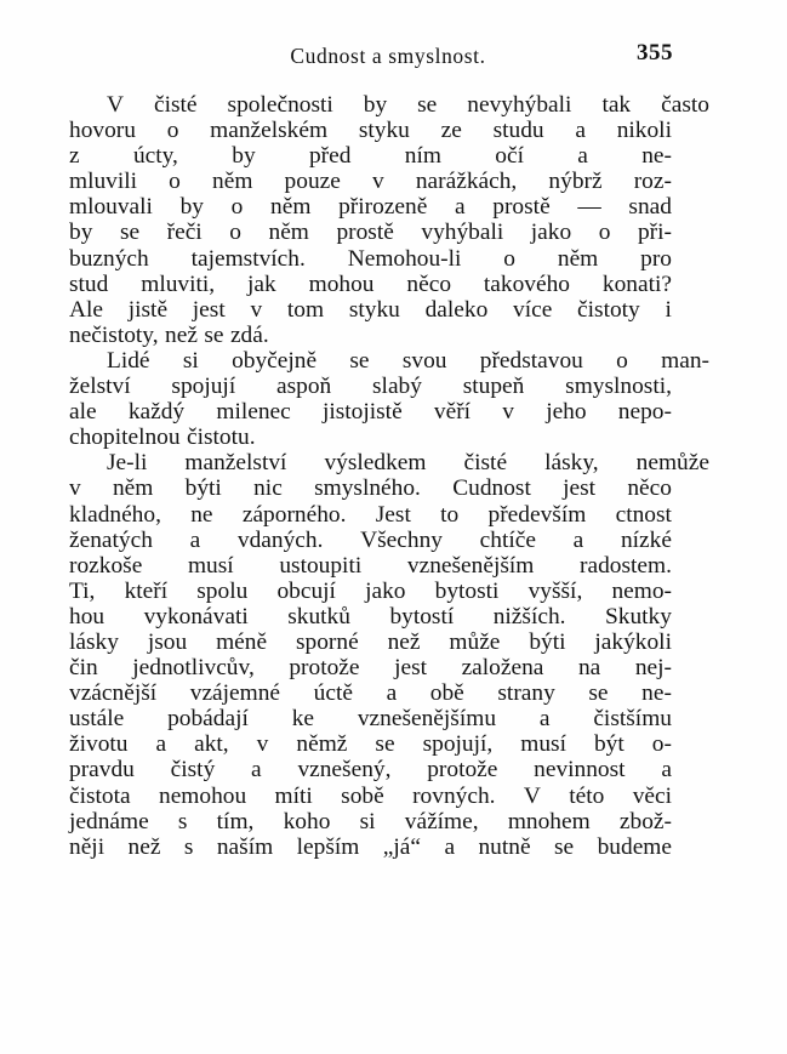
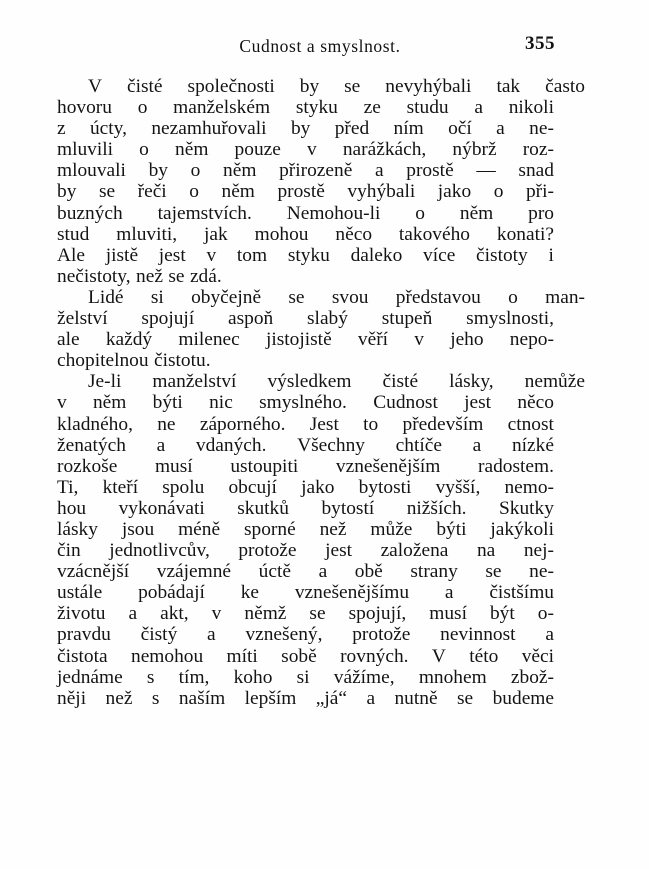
  Cudnost a smyslnost.
  355
  V
  čisté
  společnosti
  by
  se
  nevyhýbali
  tak
  často
  hovoru
  o
  manželském
  styku
  ze
  studu
  a
  nikoli
  z
  úcty,
+ nezamhuřovali
  by
  před
  ním
  očí
  a
  ne-
  mluvili
  o
  něm
  pouze
  v
  narážkách,
  nýbrž
  roz-
  mlouvali
  by
  o
  něm
  přirozeně
  a
  prostě
  —
  snad
  by
  se
  řeči
  o
  něm
  prostě
  vyhýbali
  jako
  o
  při-
  buzných
  tajemstvích.
  Nemohou-li
  o
  něm
  pro
  stud
  mluviti,
  jak
  mohou
  něco
  takového
  konati?
  Ale
  jistě
  jest
  v
  tom
  styku
  daleko
  více
  čistoty
  i
  nečistoty,
  než
  se
  zdá.
  Lidé
  si
  obyčejně
  se
  svou
  představou
  o
  man-
  želství
  spojují
  aspoň
  slabý
  stupeň
  smyslnosti,
  ale
  každý
  milenec
  jistojistě
  věří
  v
  jeho
  nepo-
  chopitelnou
  čistotu.
  Je-li
  manželství
  výsledkem
  čisté
  lásky,
  nemůže
  v
  něm
  býti
  nic
  smyslného.
  Cudnost
  jest
  něco
  kladného,
  ne
  záporného.
  Jest
  to
  především
  ctnost
  ženatých
  a
  vdaných.
  Všechny
  chtíče
  a
  nízké
  rozkoše
  musí
  ustoupiti
  vznešenějším
  radostem.
  Ti,
  kteří
  spolu
  obcují
  jako
  bytosti
  vyšší,
  nemo-
  hou
  vykonávati
  skutků
  bytostí
  nižších.
  Skutky
  lásky
  jsou
  méně
  sporné
  než
  může
  býti
  jakýkoli
  čin
  jednotlivcův,
  protože
  jest
  založena
  na
  nej-
  vzácnější
  vzájemné
  úctě
  a
  obě
  strany
  se
  ne-
  ustále
  pobádají
  ke
  vznešenějšímu
  a
  čistšímu
  životu
  a
  akt,
  v
  němž
  se
  spojují,
  musí
  být
  o-
  pravdu
  čistý
  a
  vznešený,
  protože
  nevinnost
  a
  čistota
  nemohou
  míti
  sobě
  rovných.
  V
  této
  věci
  jednáme
  s
  tím,
  koho
  si
  vážíme,
  mnohem
  zbož-
  něji
  než
  s
  naším
  lepším
  „já“
  a
  nutně
  se
  budeme
